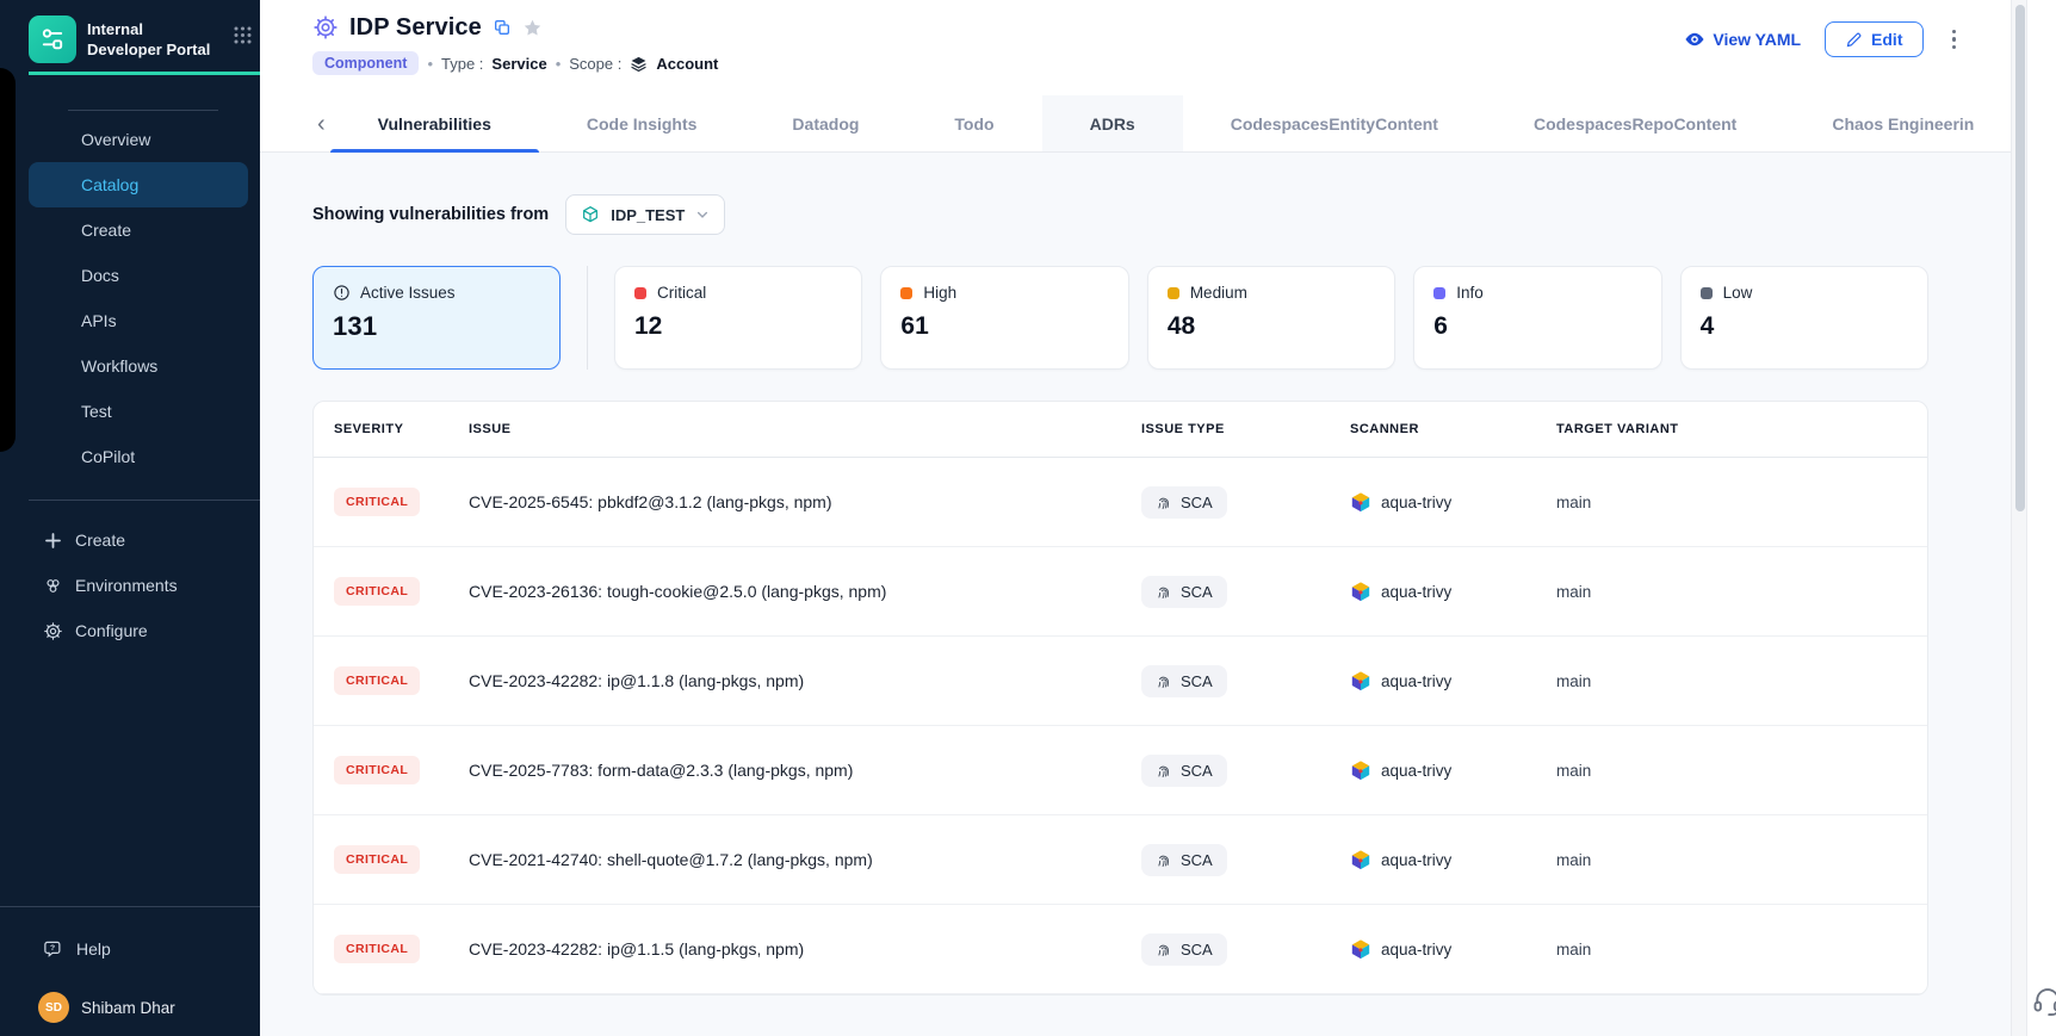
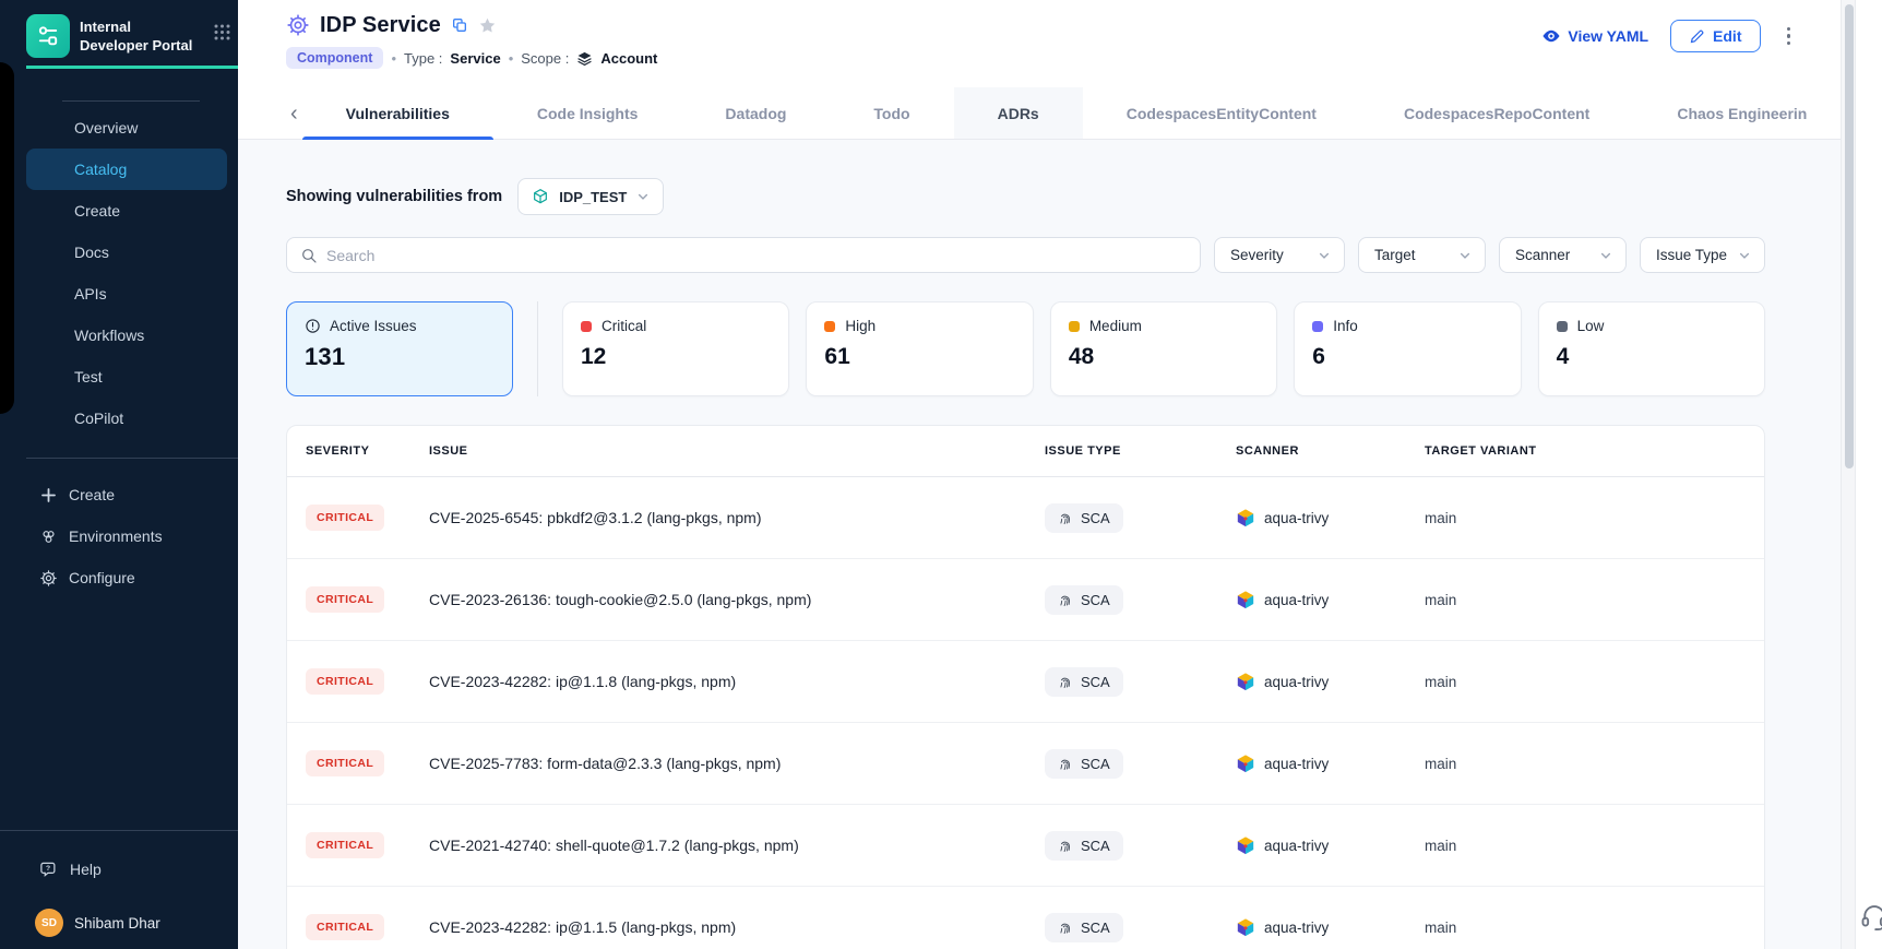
  Internal Developer Portal
  Overview
  Catalog
  Create
  Docs
  APIs
  Workflows
  Test
  CoPilot
  Create
  Environments
  Configure
  Help
  SD
  Shibam Dhar
  IDP Service
  Component
  •
  Type :
  Service
  •
  Scope :
  Account
  View YAML
  Edit
  ‹
  Vulnerabilities
  Code Insights
  Datadog
  Todo
  ADRs
  CodespacesEntityContent
  CodespacesRepoContent
  Chaos Engineerin
  Showing vulnerabilities from
  IDP_TEST
+ Search
+ Severity
+ Target
+ Scanner
+ Issue Type
  Active Issues
  131
  Critical
  12
  High
  61
  Medium
  48
  Info
  6
  Low
  4
  SEVERITY
  ISSUE
  ISSUE TYPE
  SCANNER
  TARGET VARIANT
  CRITICAL
  CVE-2025-6545: pbkdf2@3.1.2 (lang-pkgs, npm)
  SCA
  aqua-trivy
  main
  CRITICAL
  CVE-2023-26136: tough-cookie@2.5.0 (lang-pkgs, npm)
  SCA
  aqua-trivy
  main
  CRITICAL
  CVE-2023-42282: ip@1.1.8 (lang-pkgs, npm)
  SCA
  aqua-trivy
  main
  CRITICAL
  CVE-2025-7783: form-data@2.3.3 (lang-pkgs, npm)
  SCA
  aqua-trivy
  main
  CRITICAL
  CVE-2021-42740: shell-quote@1.7.2 (lang-pkgs, npm)
  SCA
  aqua-trivy
  main
  CRITICAL
  CVE-2023-42282: ip@1.1.5 (lang-pkgs, npm)
  SCA
  aqua-trivy
  main
